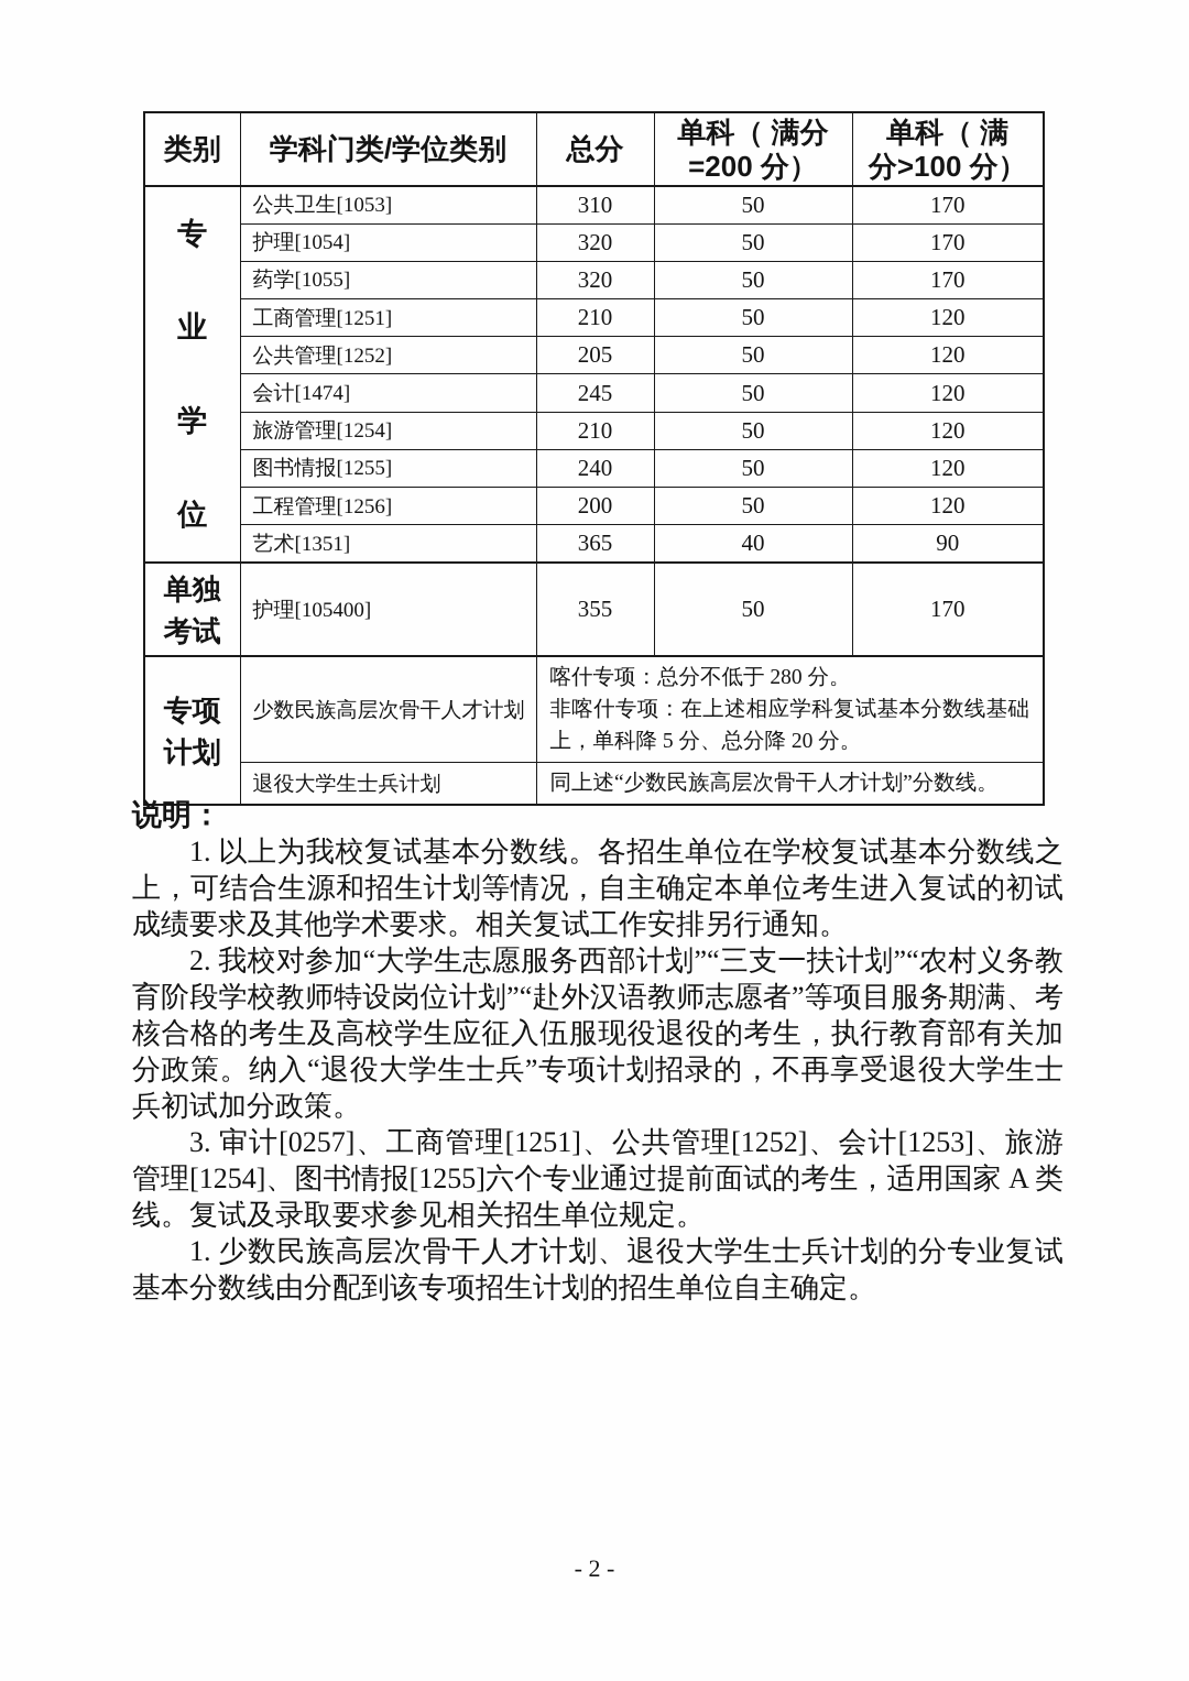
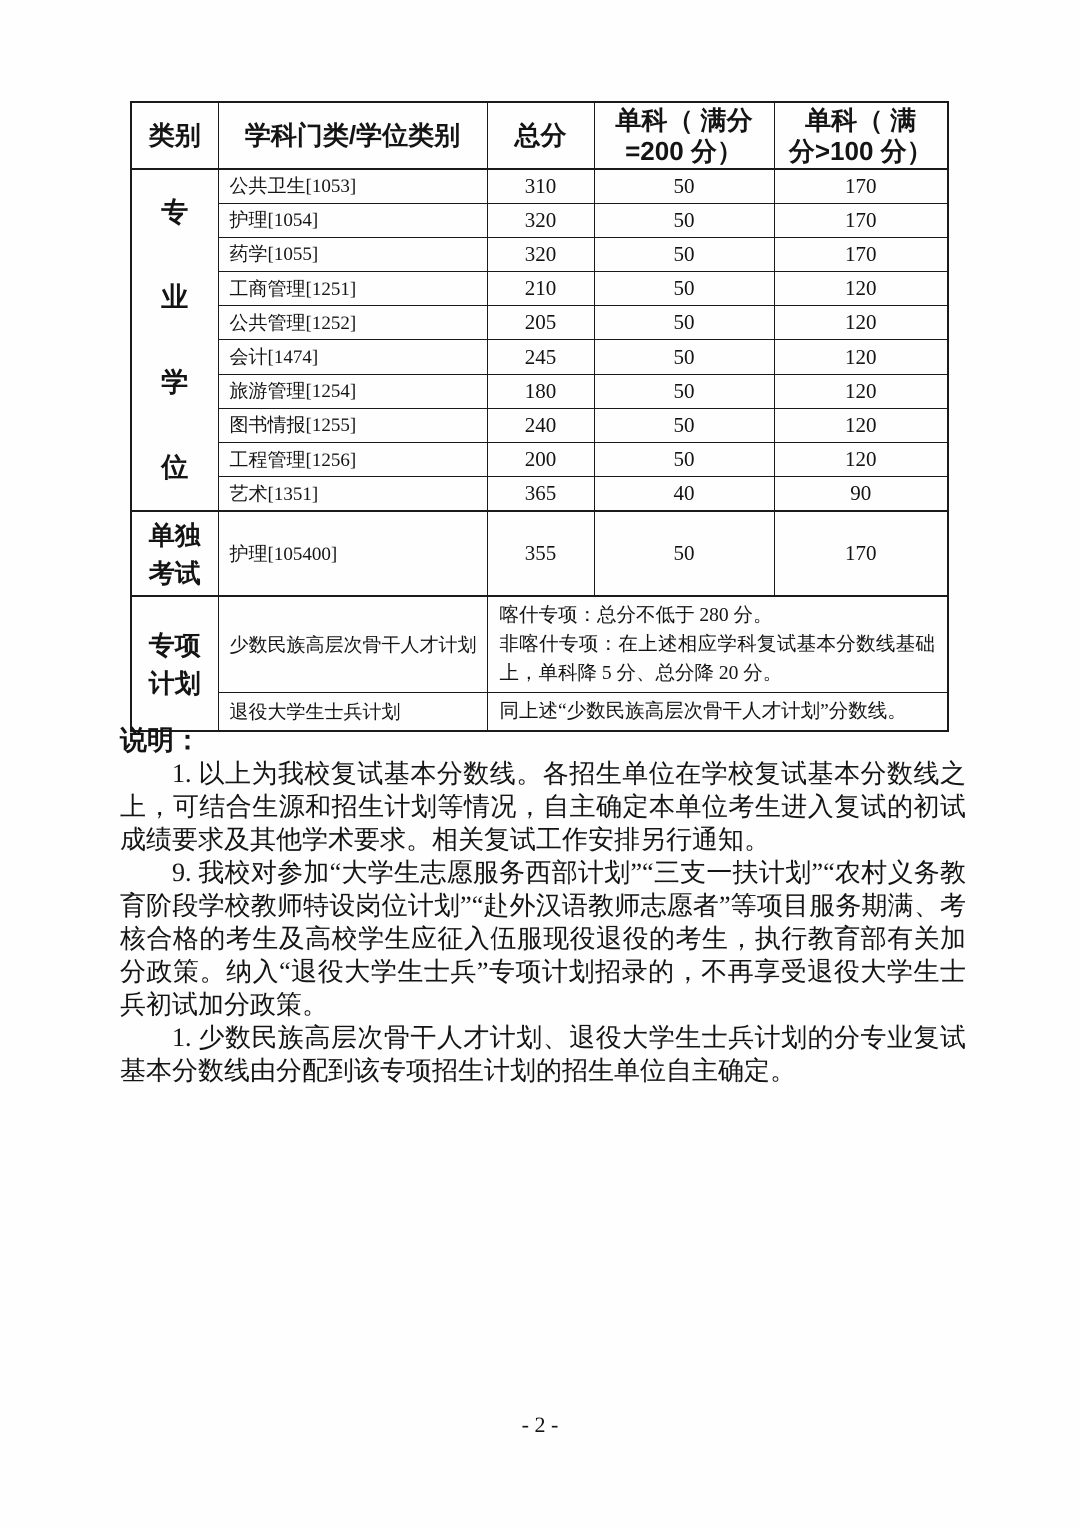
  类别	学科门类/学位类别	总分	单科（ 满分 =200 分）	单科（ 满 分>100 分）
  专业学位	公共卫生[1053]	310	50	170
  护理[1054]	320	50	170
  药学[1055]	320	50	170
  工商管理[1251]	210	50	120
  公共管理[1252]	205	50	120
  会计[1474]	245	50	120
- 旅游管理[1254]	210	50	120
+ 旅游管理[1254]	180	50	120
  图书情报[1255]	240	50	120
  工程管理[1256]	200	50	120
  艺术[1351]	365	40	90
  单独考试	护理[105400]	355	50	170
  专项计划	少数民族高层次骨干人才计划	喀什专项：总分不低于 280 分。 非喀什专项：在上述相应学科复试基本分数线基础上，单科降 5 分、总分降 20 分。
  退役大学生士兵计划	同上述“少数民族高层次骨干人才计划”分数线。
  说明：
  1. 以上为我校复试基本分数线。各招生单位在学校复试基本分数线之上，可结合生源和招生计划等情况，自主确定本单位考生进入复试的初试成绩要求及其他学术要求。相关复试工作安排另行通知。
- 2. 我校对参加“大学生志愿服务西部计划”“三支一扶计划”“农村义务教育阶段学校教师特设岗位计划”“赴外汉语教师志愿者”等项目服务期满、考核合格的考生及高校学生应征入伍服现役退役的考生，执行教育部有关加分政策。纳入“退役大学生士兵”专项计划招录的，不再享受退役大学生士兵初试加分政策。
+ 9. 我校对参加“大学生志愿服务西部计划”“三支一扶计划”“农村义务教育阶段学校教师特设岗位计划”“赴外汉语教师志愿者”等项目服务期满、考核合格的考生及高校学生应征入伍服现役退役的考生，执行教育部有关加分政策。纳入“退役大学生士兵”专项计划招录的，不再享受退役大学生士兵初试加分政策。
- 3. 审计[0257]、工商管理[1251]、公共管理[1252]、会计[1253]、旅游管理[1254]、图书情报[1255]六个专业通过提前面试的考生，适用国家 A 类线。复试及录取要求参见相关招生单位规定。
  1. 少数民族高层次骨干人才计划、退役大学生士兵计划的分专业复试基本分数线由分配到该专项招生计划的招生单位自主确定。
  - 2 -
